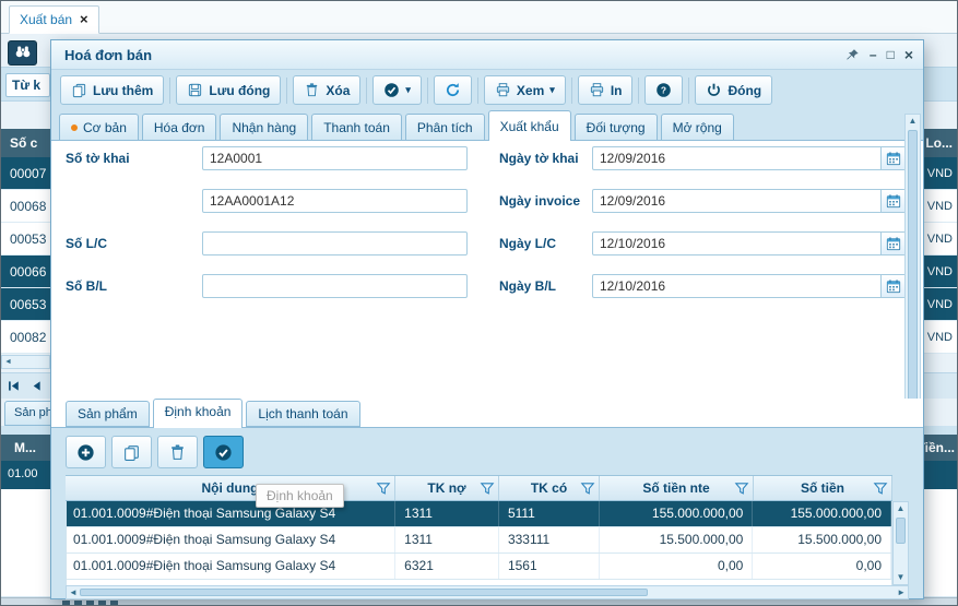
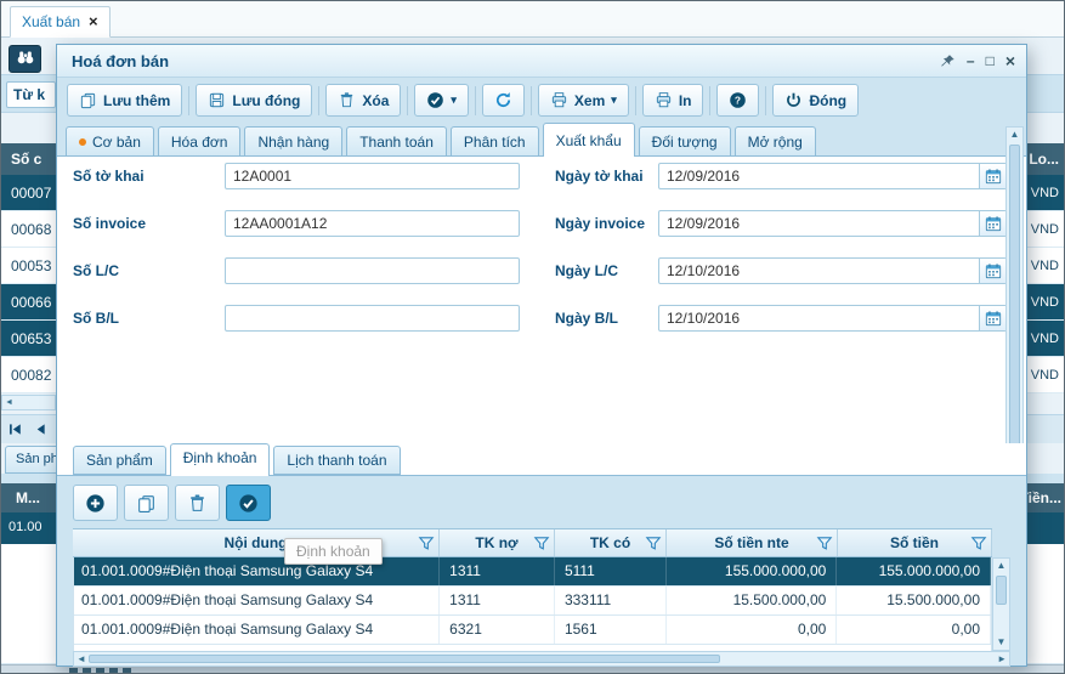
  Xuất bán ×
  Từ k
  Số c
  Lo...
  00007
  VND
  00068
  VND
  00053
  VND
  00066
  VND
  00653
  VND
  00082
  VND
  Sản ph
  M...
  iền...
  01.00
  Hoá đơn bán
  –
  □
  ×
  Lưu thêm
  Lưu đóng
  Xóa
  ▾
  Xem
  ▾
  In
  ?
  Đóng
  Cơ bản
  Hóa đơn
  Nhận hàng
  Thanh toán
  Phân tích
  Xuất khẩu
  Đối tượng
  Mở rộng
  Số tờ khai
  12A0001
  Ngày tờ khai
  12/09/2016
+ Số invoice
  12AA0001A12
  Ngày invoice
  12/09/2016
  Số L/C
  Ngày L/C
  12/10/2016
  Số B/L
  Ngày B/L
  12/10/2016
  ▲
  Sản phẩm
  Định khoản
  Lịch thanh toán
  Nội dung
  TK nợ
  TK có
  Số tiền nte
  Số tiền
  01.001.0009#Điện thoại Samsung Galaxy S4
  1311
  5111
  155.000.000,00
  155.000.000,00
  01.001.0009#Điện thoại Samsung Galaxy S4
  1311
  333111
  15.500.000,00
  15.500.000,00
  01.001.0009#Điện thoại Samsung Galaxy S4
  6321
  1561
  0,00
  0,00
  ▲
  ▼
  ◄
  ►
  Định khoản
